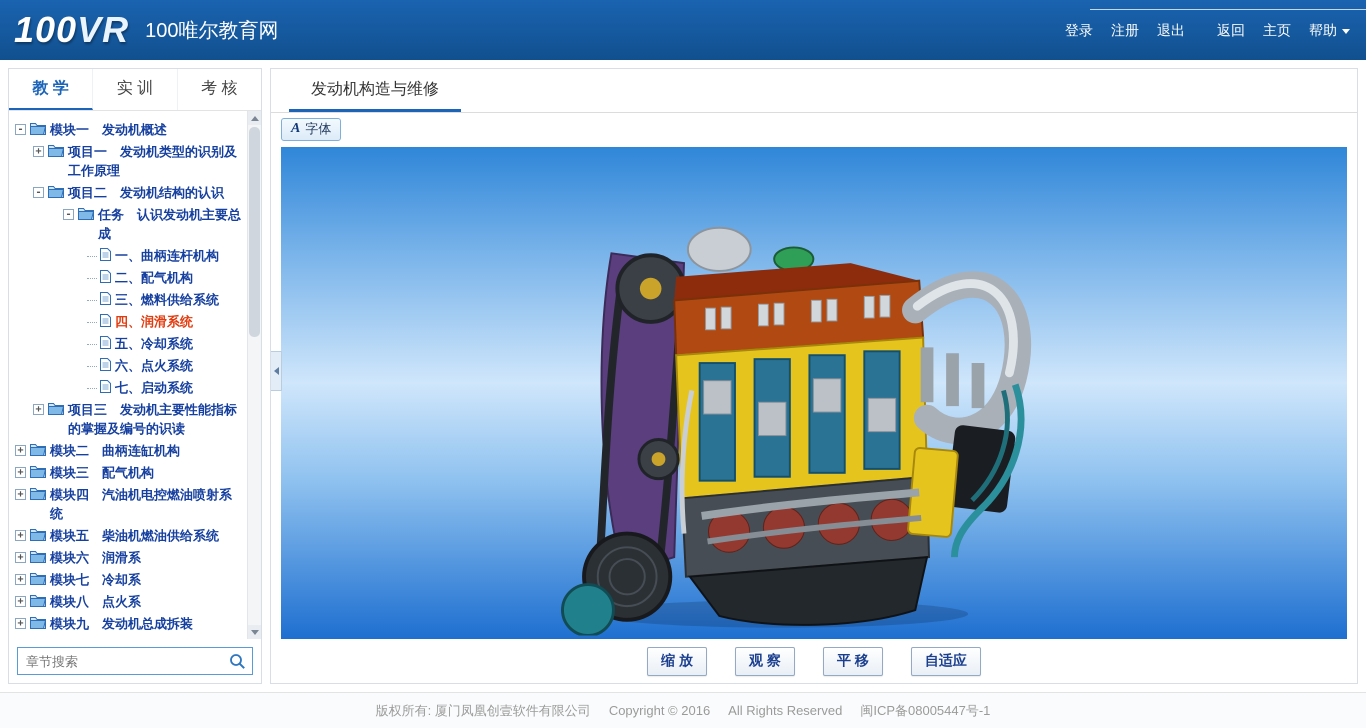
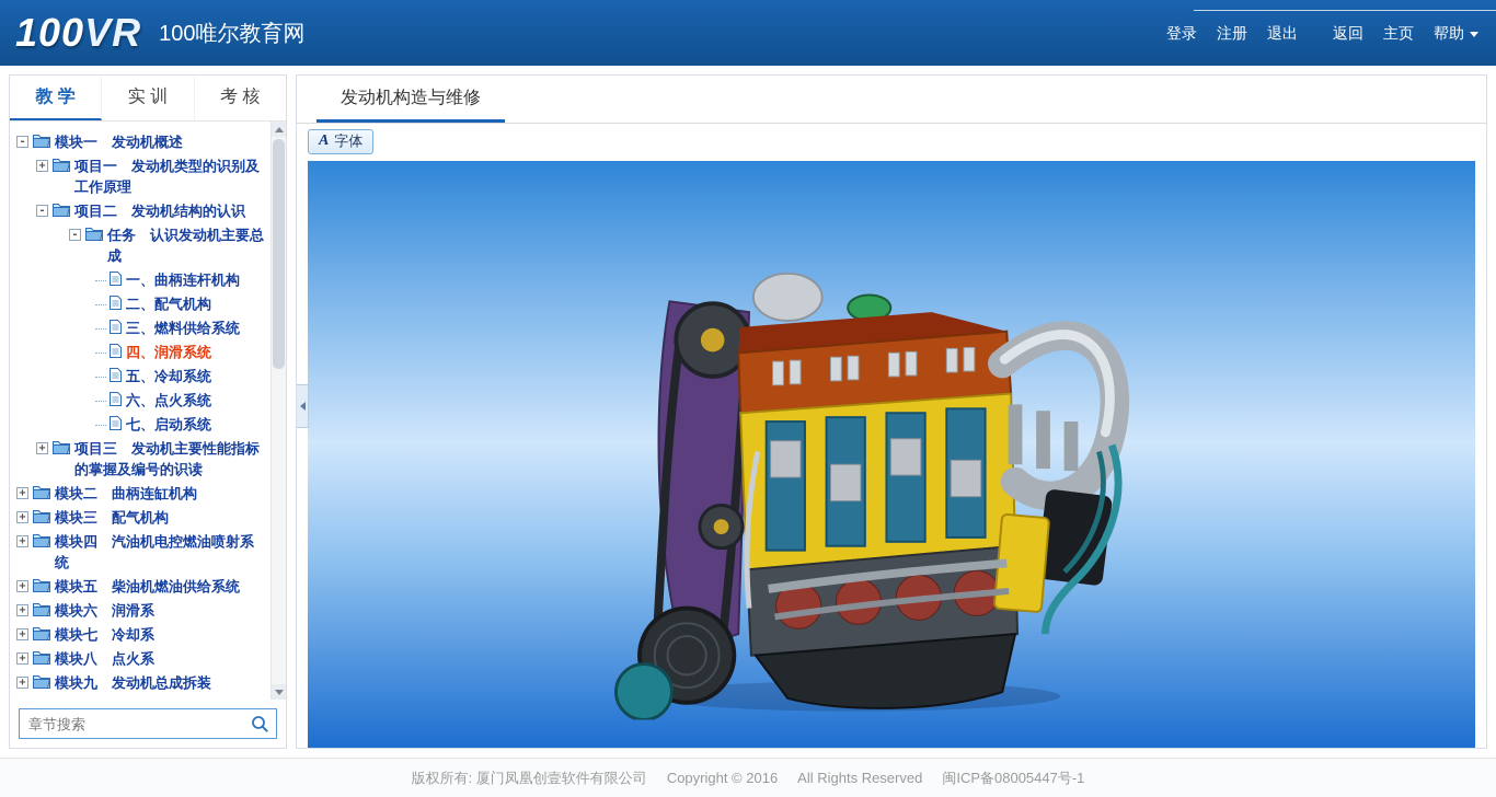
  100VR
  100唯尔教育网
  登录
  注册
  退出
  返回
  主页
  帮助
  教 学
  实 训
  考 核
  -
  模块一 发动机概述
  +
  项目一 发动机类型的识别及工作原理
  -
  项目二 发动机结构的认识
  -
  任务 认识发动机主要总成
  一、曲柄连杆机构
  二、配气机构
  三、燃料供给系统
  四、润滑系统
  五、冷却系统
  六、点火系统
  七、启动系统
  +
  项目三 发动机主要性能指标的掌握及编号的识读
  +
  模块二 曲柄连缸机构
  +
  模块三 配气机构
  +
  模块四 汽油机电控燃油喷射系统
  +
  模块五 柴油机燃油供给系统
  +
  模块六 润滑系
  +
  模块七 冷却系
  +
  模块八 点火系
  +
  模块九 发动机总成拆装
  章节搜索
  发动机构造与维修
  A
  字体
- 缩 放
- 观 察
- 平 移
- 自适应
  版权所有: 厦门凤凰创壹软件有限公司
  Copyright © 2016
  All Rights Reserved
  闽ICP备08005447号-1
